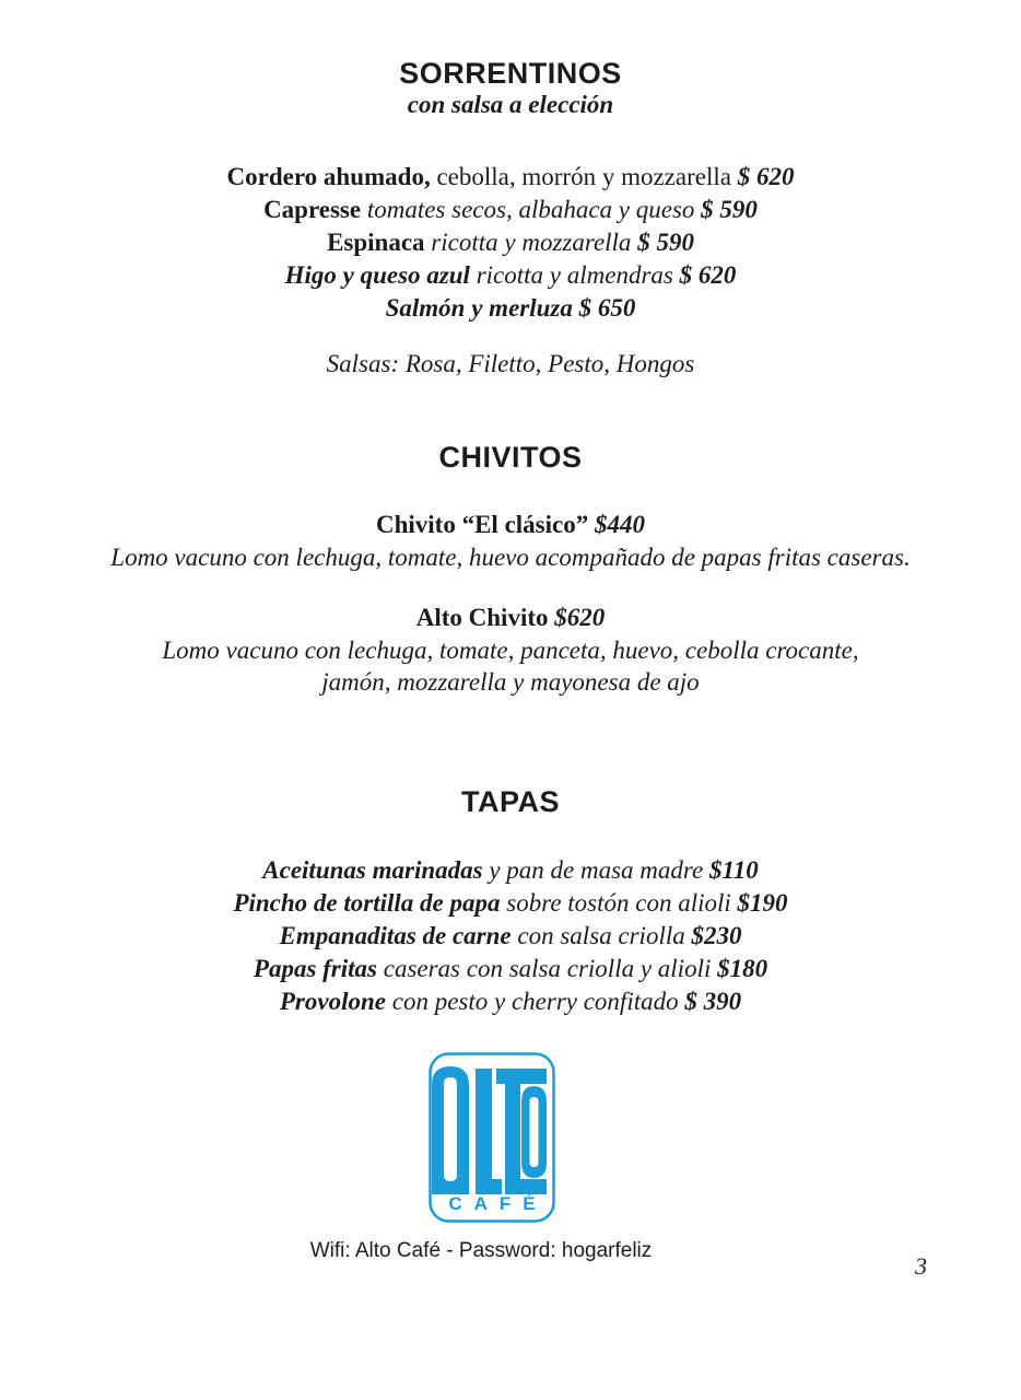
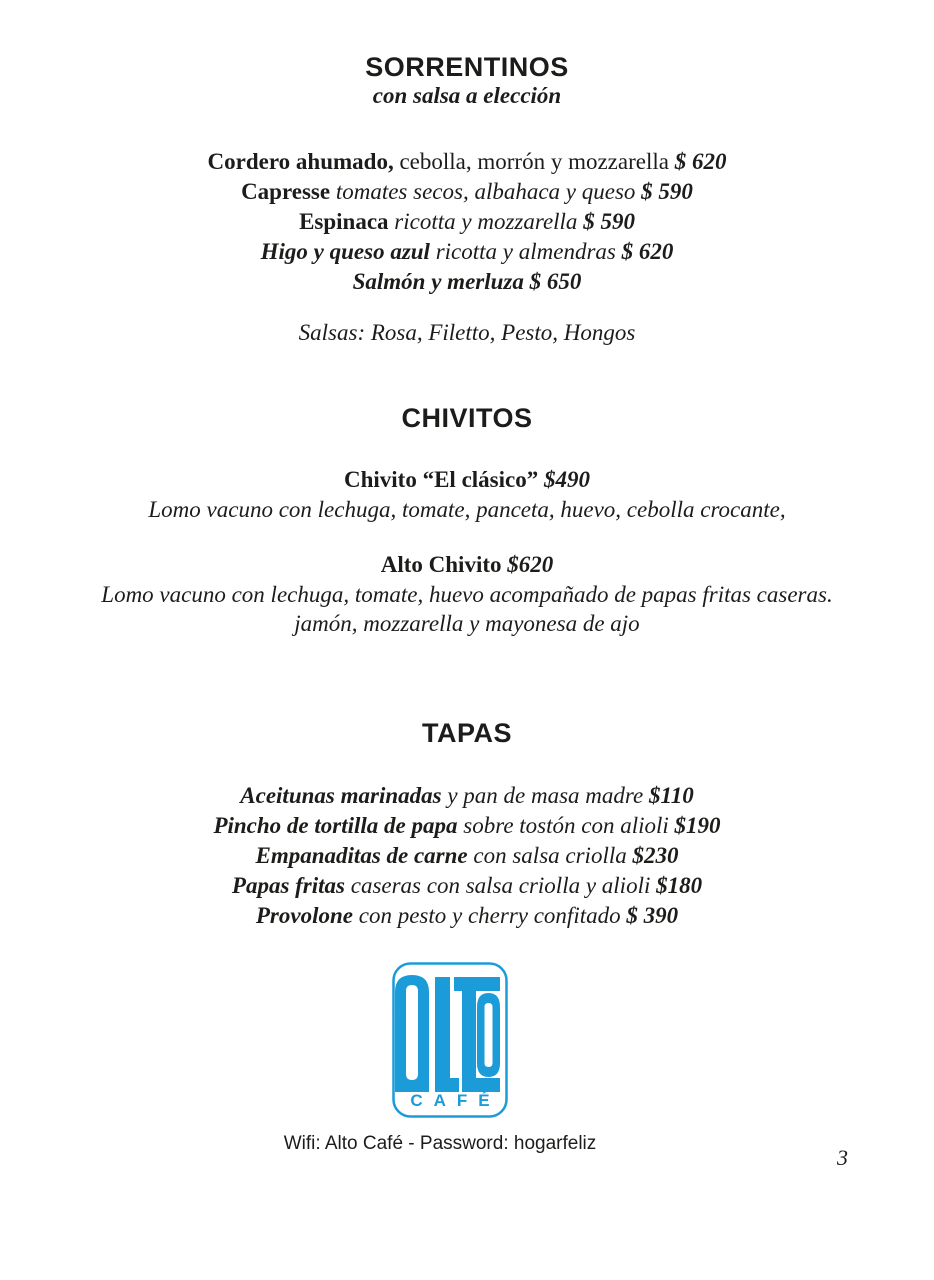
  SORRENTINOS
  con salsa a elección
  Cordero ahumado, cebolla, morrón y mozzarella $ 620
  Capresse tomates secos, albahaca y queso $ 590
  Espinaca ricotta y mozzarella $ 590
  Higo y queso azul ricotta y almendras $ 620
  Salmón y merluza $ 650
  Salsas: Rosa, Filetto, Pesto, Hongos
  CHIVITOS
- Chivito “El clásico” $440
+ Chivito “El clásico” $490
- Lomo vacuno con lechuga, tomate, huevo acompañado de papas fritas caseras.
+ Lomo vacuno con lechuga, tomate, panceta, huevo, cebolla crocante,
  Alto Chivito $620
- Lomo vacuno con lechuga, tomate, panceta, huevo, cebolla crocante,
+ Lomo vacuno con lechuga, tomate, huevo acompañado de papas fritas caseras.
  jamón, mozzarella y mayonesa de ajo
  TAPAS
  Aceitunas marinadas y pan de masa madre $110
  Pincho de tortilla de papa sobre tostón con alioli $190
  Empanaditas de carne con salsa criolla $230
  Papas fritas caseras con salsa criolla y alioli $180
  Provolone con pesto y cherry confitado $ 390
  CAFÉ
  Wifi: Alto Café - Password: hogarfeliz
  3
